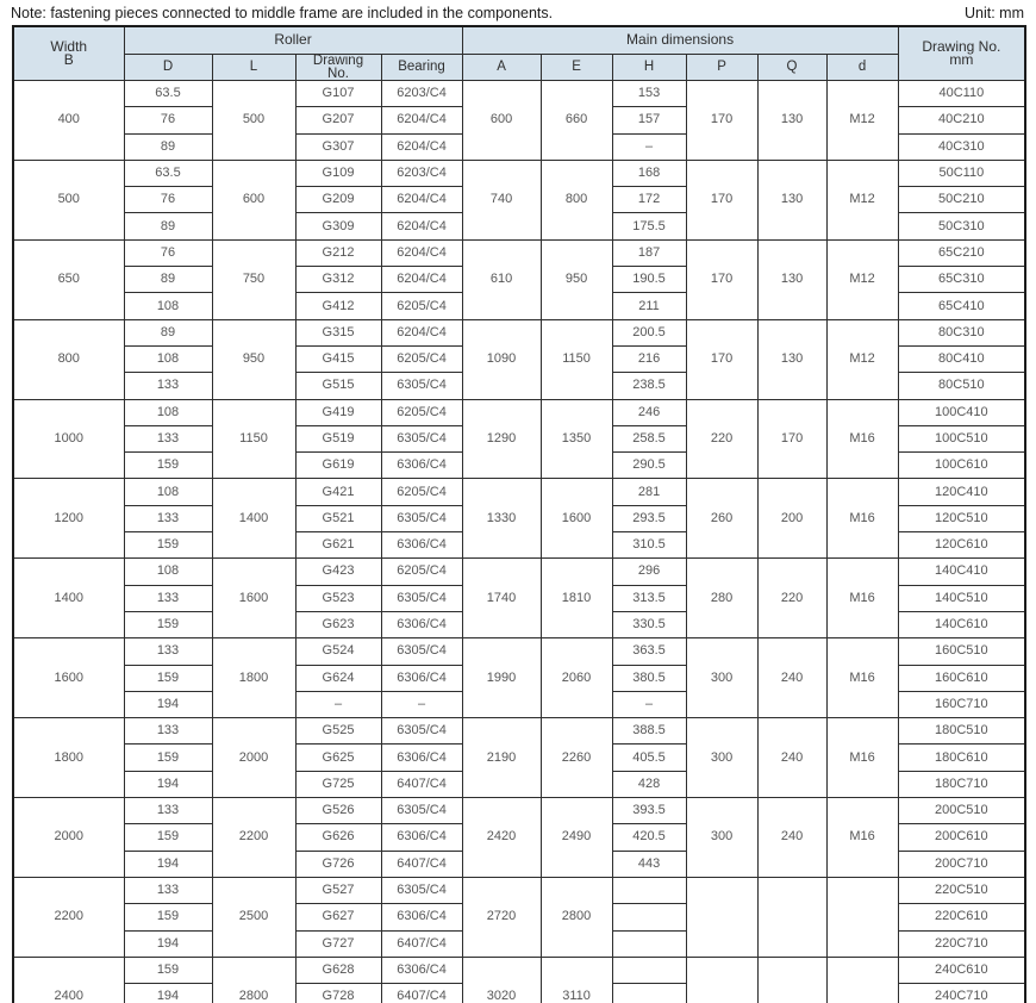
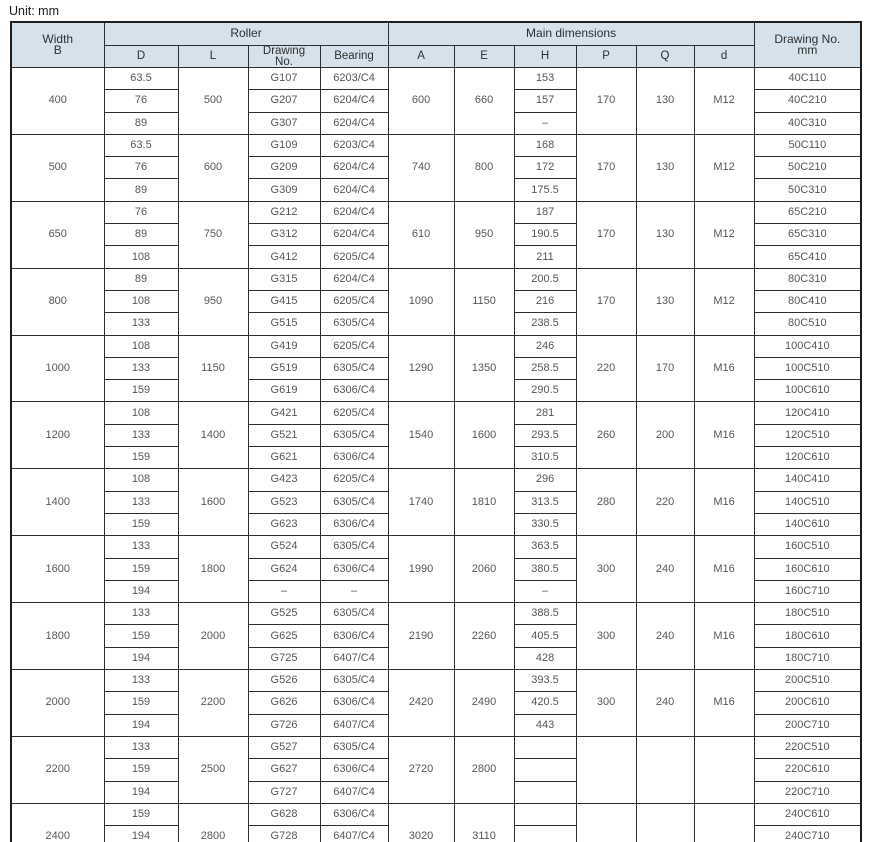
- Note: fastening pieces connected to middle frame are included in the components.
  Unit: mm
  Width B	Roller	Main dimensions	Drawing No. mm
  D	L	Drawing No.	Bearing	A	E	H	P	Q	d
  400	63.5	500	G107	6203/C4	600	660	153	170	130	M12	40C110
  76	G207	6204/C4	157	40C210
  89	G307	6204/C4	–	40C310
  500	63.5	600	G109	6203/C4	740	800	168	170	130	M12	50C110
  76	G209	6204/C4	172	50C210
  89	G309	6204/C4	175.5	50C310
  650	76	750	G212	6204/C4	610	950	187	170	130	M12	65C210
  89	G312	6204/C4	190.5	65C310
  108	G412	6205/C4	211	65C410
  800	89	950	G315	6204/C4	1090	1150	200.5	170	130	M12	80C310
  108	G415	6205/C4	216	80C410
  133	G515	6305/C4	238.5	80C510
  1000	108	1150	G419	6205/C4	1290	1350	246	220	170	M16	100C410
  133	G519	6305/C4	258.5	100C510
  159	G619	6306/C4	290.5	100C610
- 1200	108	1400	G421	6205/C4	1330	1600	281	260	200	M16	120C410
+ 1200	108	1400	G421	6205/C4	1540	1600	281	260	200	M16	120C410
  133	G521	6305/C4	293.5	120C510
  159	G621	6306/C4	310.5	120C610
  1400	108	1600	G423	6205/C4	1740	1810	296	280	220	M16	140C410
  133	G523	6305/C4	313.5	140C510
  159	G623	6306/C4	330.5	140C610
  1600	133	1800	G524	6305/C4	1990	2060	363.5	300	240	M16	160C510
  159	G624	6306/C4	380.5	160C610
  194	–	–	–	160C710
  1800	133	2000	G525	6305/C4	2190	2260	388.5	300	240	M16	180C510
  159	G625	6306/C4	405.5	180C610
  194	G725	6407/C4	428	180C710
  2000	133	2200	G526	6305/C4	2420	2490	393.5	300	240	M16	200C510
  159	G626	6306/C4	420.5	200C610
  194	G726	6407/C4	443	200C710
  2200	133	2500	G527	6305/C4	2720	2800					220C510
  159	G627	6306/C4		220C610
  194	G727	6407/C4		220C710
  2400	159	2800	G628	6306/C4	3020	3110					240C610
  194	G728	6407/C4		240C710
